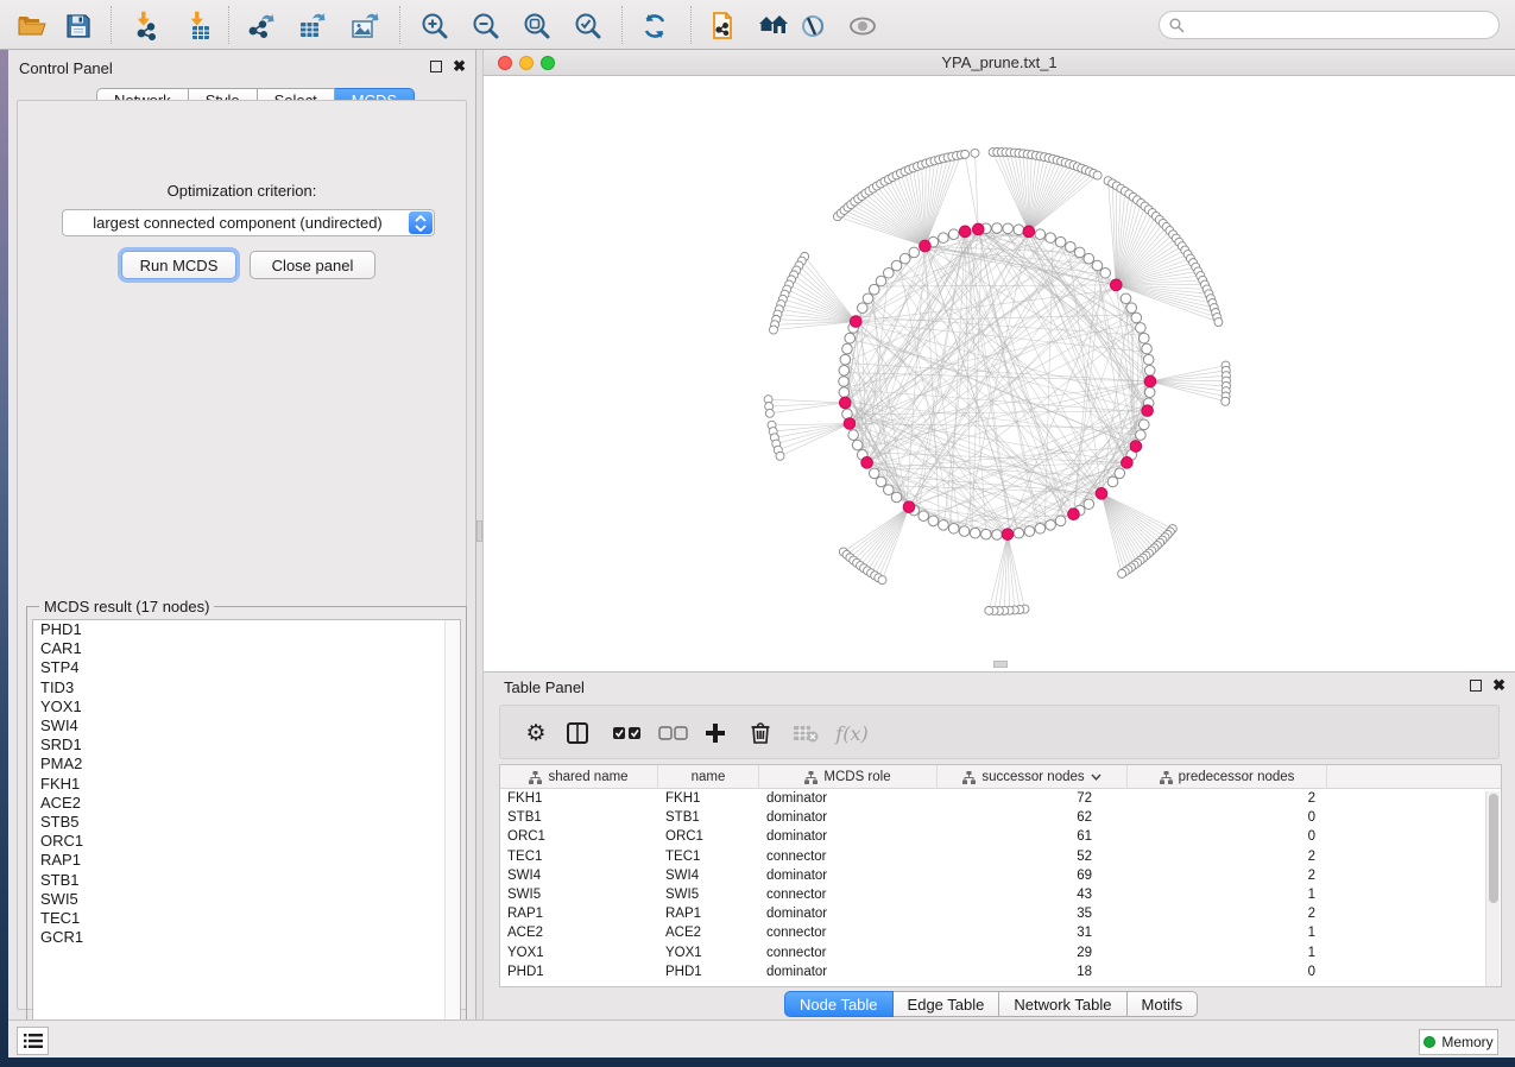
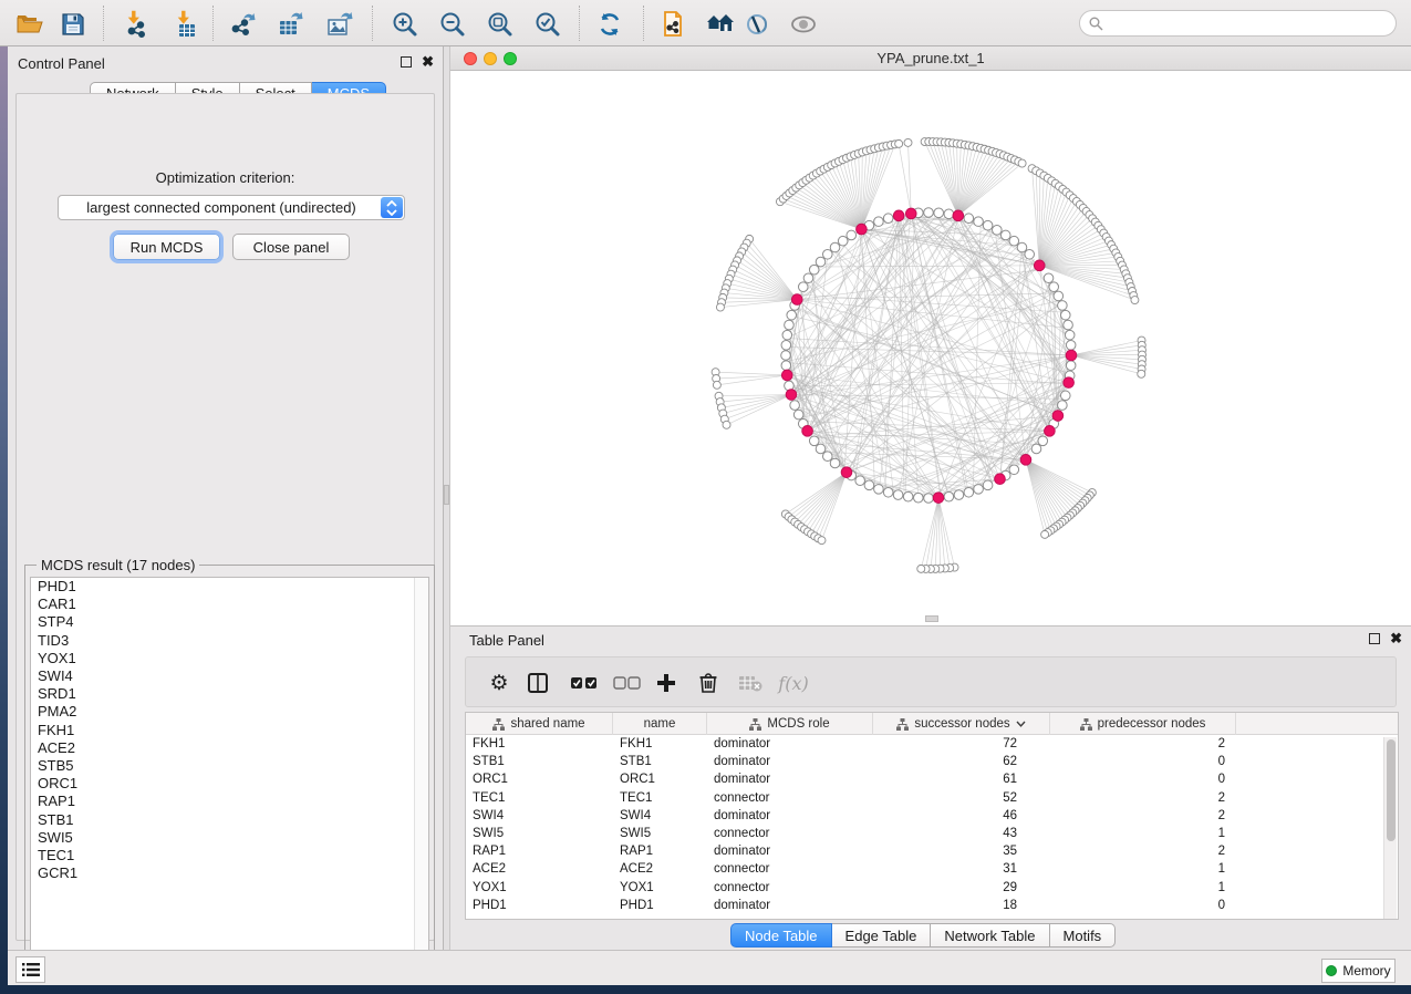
  Control Panel
  ✖
  Optimization criterion:
  largest connected component (undirected)
  Run MCDS
  Close panel
  MCDS result (17 nodes)
  PHD1
  CAR1
  STP4
  TID3
  YOX1
  SWI4
  SRD1
  PMA2
  FKH1
  ACE2
  STB5
  ORC1
  RAP1
  STB1
  SWI5
  TEC1
  GCR1
  YPA_prune.txt_1
  Table Panel
  ✖
  ⚙
  f(x)
  shared name
  name
  MCDS role
  successor nodes
  predecessor nodes
  FKH1
  FKH1
  dominator
  72
  2
  STB1
  STB1
  dominator
  62
  0
  ORC1
  ORC1
  dominator
  61
  0
  TEC1
  TEC1
  connector
  52
  2
  SWI4
  SWI4
  dominator
- 69
+ 46
  2
  SWI5
  SWI5
  connector
  43
  1
  RAP1
  RAP1
  dominator
  35
  2
  ACE2
  ACE2
  connector
  31
  1
  YOX1
  YOX1
  connector
  29
  1
  PHD1
  PHD1
  dominator
  18
  0
  Node Table
  Edge Table
  Network Table
  Motifs
  Memory
